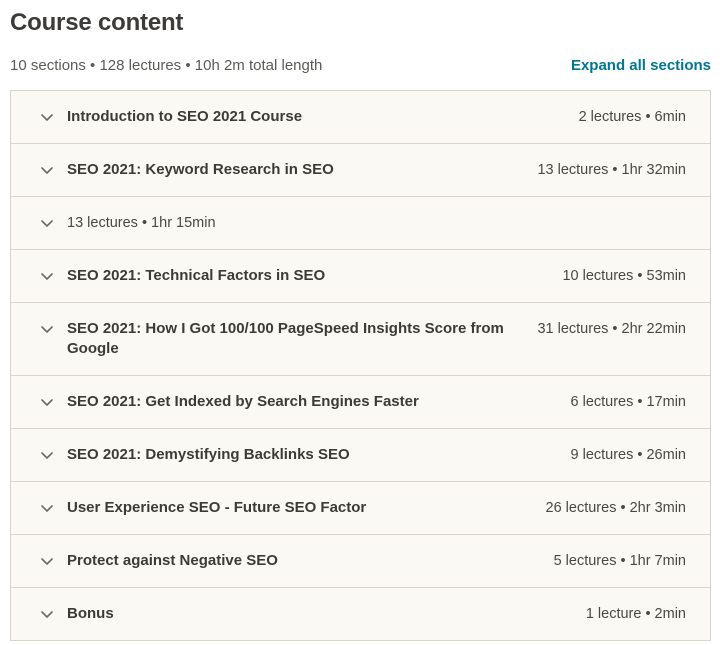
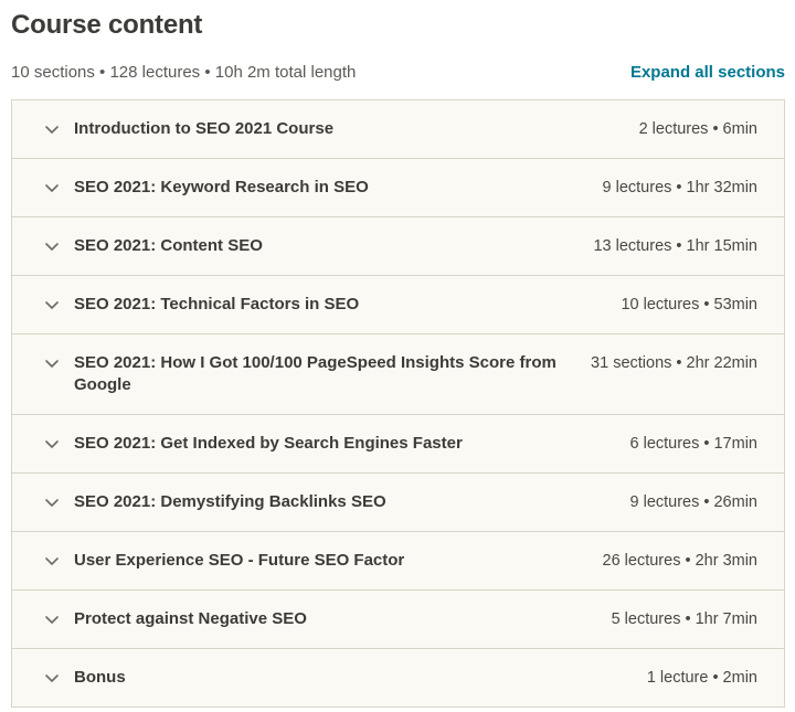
  Course content
  10 sections • 128 lectures • 10h 2m total length
  Expand all sections
  Introduction to SEO 2021 Course
  2 lectures • 6min
  SEO 2021: Keyword Research in SEO
- 13 lectures • 1hr 32min
+ 9 lectures • 1hr 32min
+ SEO 2021: Content SEO
  13 lectures • 1hr 15min
  SEO 2021: Technical Factors in SEO
  10 lectures • 53min
  SEO 2021: How I Got 100/100 PageSpeed Insights Score from Google
- 31 lectures • 2hr 22min
+ 31 sections • 2hr 22min
  SEO 2021: Get Indexed by Search Engines Faster
  6 lectures • 17min
  SEO 2021: Demystifying Backlinks SEO
  9 lectures • 26min
  User Experience SEO - Future SEO Factor
  26 lectures • 2hr 3min
  Protect against Negative SEO
  5 lectures • 1hr 7min
  Bonus
  1 lecture • 2min
